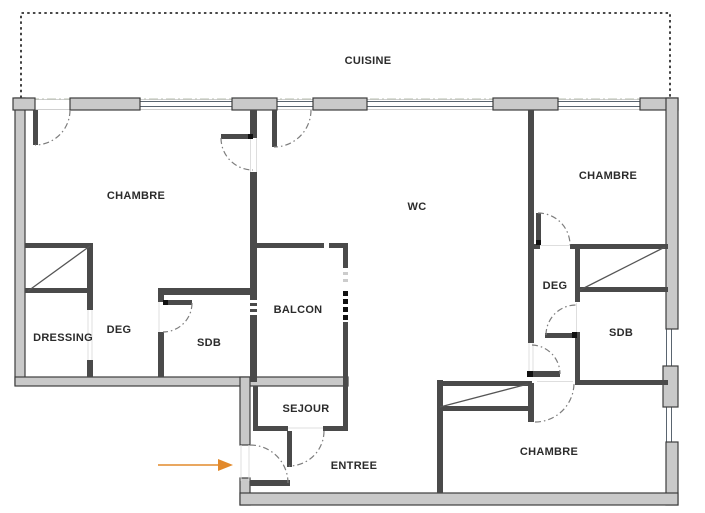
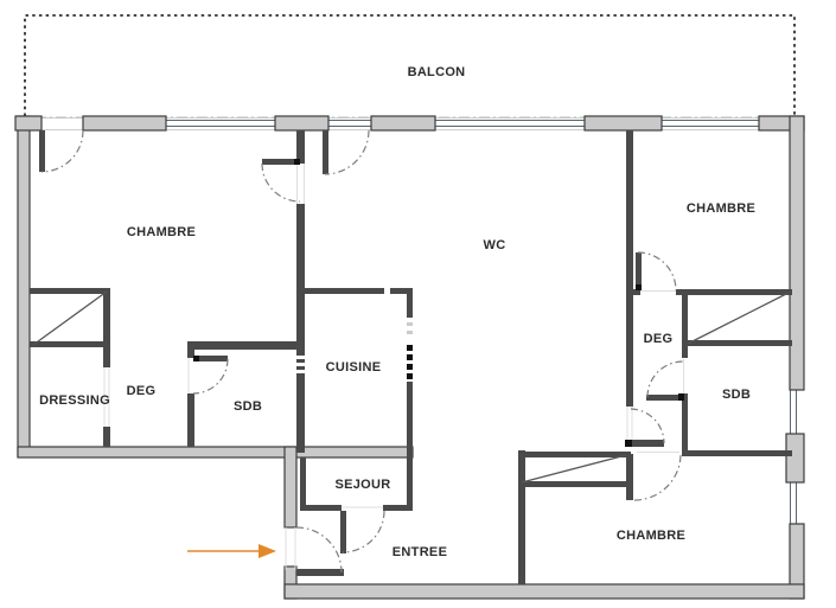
- CUISINE
+ BALCON
  CHAMBRE
  WC
  CHAMBRE
  DRESSING
  DEG
  SDB
- BALCON
+ CUISINE
  SEJOUR
  ENTREE
  DEG
  SDB
  CHAMBRE
